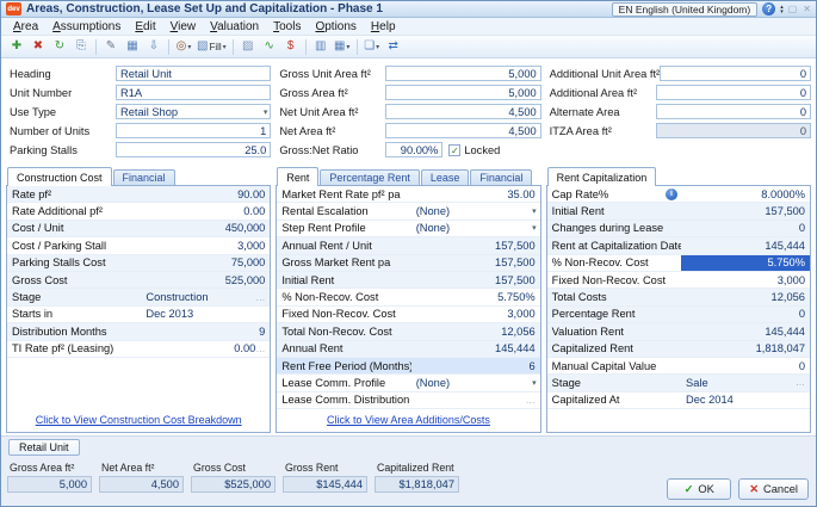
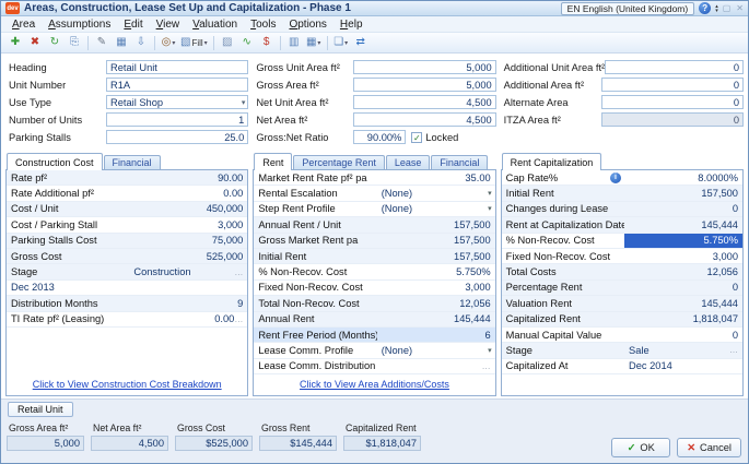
  Areas, Construction, Lease Set Up and Capitalization - Phase 1
  EN English (United Kingdom)
  ?
  ▢
  ✕
  Area
  Assumptions
  Edit
  View
  Valuation
  Tools
  Options
  Help
  ✚
  ✖
  ↻
  ⎘
  ✎
  ▦
  ⇩
  ◎
  ▧
  Fill
  ▨
  ∿
  $
  ▥
  ▦
  ❏
  ⇄
  Heading
  Retail Unit
  Unit Number
  R1A
  Use Type
  Retail Shop
  Number of Units
  1
  Parking Stalls
  25.0
  Gross Unit Area ft²
  5,000
  Gross Area ft²
  5,000
  Net Unit Area ft²
  4,500
  Net Area ft²
  4,500
  Gross:Net Ratio
  90.00%
  ✓
  Locked
  Additional Unit Area ft²
  0
  Additional Area ft²
  0
  Alternate Area
  0
  ITZA Area ft²
  0
  Construction Cost
  Financial
  Rate pf²
  90.00
  Rate Additional pf²
  0.00
  Cost / Unit
  450,000
  Cost / Parking Stall
  3,000
  Parking Stalls Cost
  75,000
  Gross Cost
  525,000
  Stage
  Construction
  …
- Starts in
  Dec 2013
  Distribution Months
  9
  TI Rate pf² (Leasing)
  0.00
  …
  Click to View Construction Cost Breakdown
  Rent
  Percentage Rent
  Lease
  Financial
  Market Rent Rate pf² pa
  35.00
  Rental Escalation
  (None)
  Step Rent Profile
  (None)
  Annual Rent / Unit
  157,500
  Gross Market Rent pa
  157,500
  Initial Rent
  157,500
  % Non-Recov. Cost
  5.750%
  Fixed Non-Recov. Cost
  3,000
  Total Non-Recov. Cost
  12,056
  Annual Rent
  145,444
  Rent Free Period (Months
  6
  Lease Comm. Profile
  (None)
  Lease Comm. Distribution
  …
  Click to View Area Additions/Costs
  Rent Capitalization
  Cap Rate%
  8.0000%
  Initial Rent
  157,500
  Changes during Lease
  0
  Rent at Capitalization Date
  145,444
  % Non-Recov. Cost
  5.750%
  Fixed Non-Recov. Cost
  3,000
  Total Costs
  12,056
  Percentage Rent
  0
  Valuation Rent
  145,444
  Capitalized Rent
  1,818,047
  Manual Capital Value
  0
  Stage
  Sale
  …
  Capitalized At
  Dec 2014
  Retail Unit
  Gross Area ft²
  5,000
  Net Area ft²
  4,500
  Gross Cost
  $525,000
  Gross Rent
  $145,444
  Capitalized Rent
  $1,818,047
  ✓
  OK
  ✕
  Cancel
